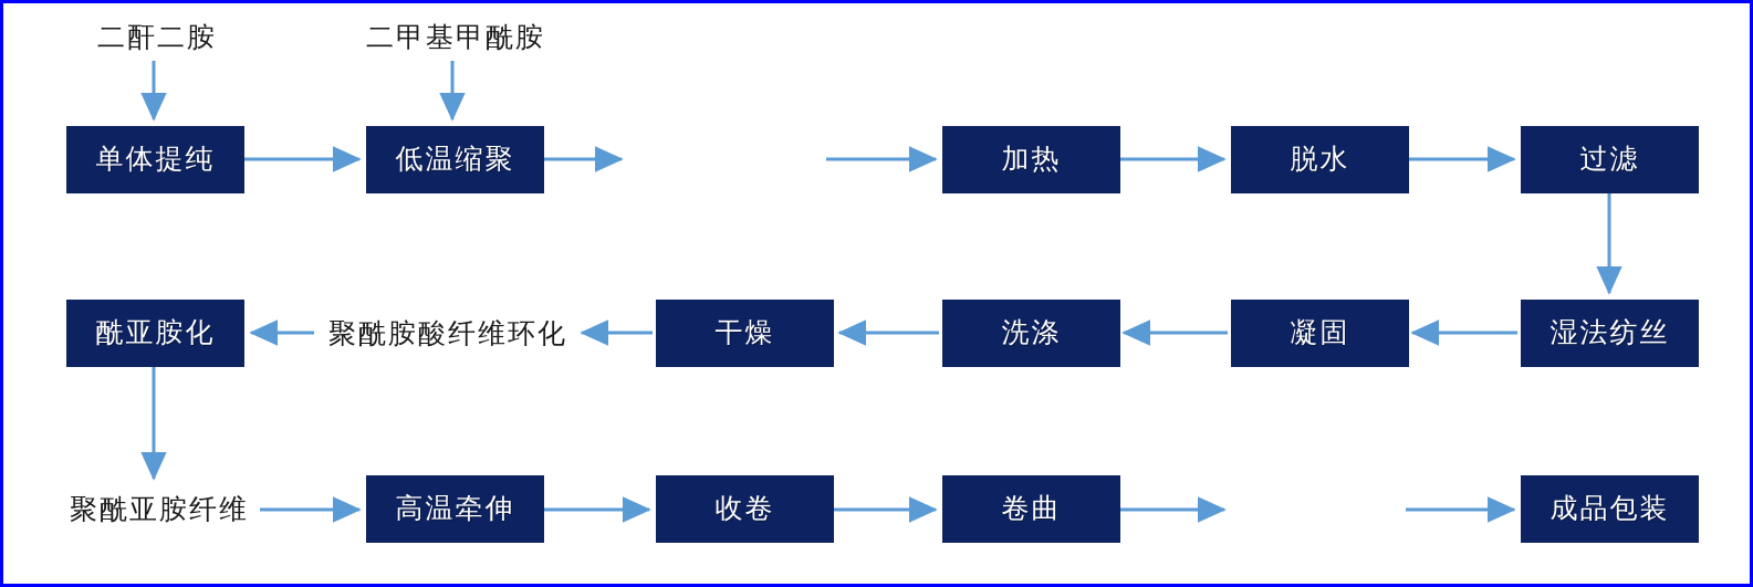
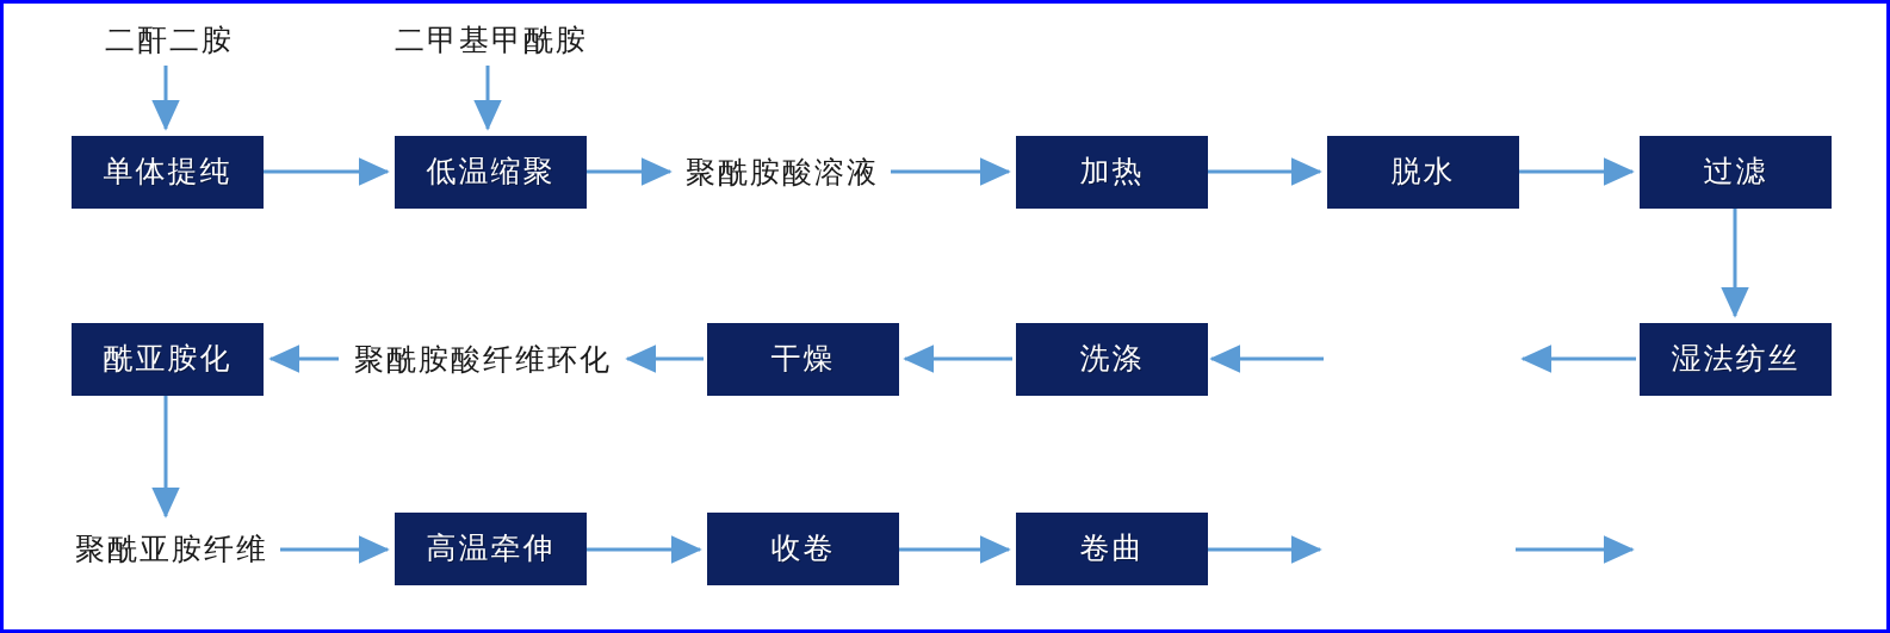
  二酐二胺
  二甲基甲酰胺
+ 聚酰胺酸溶液
  聚酰胺酸纤维环化
  聚酰亚胺纤维
  单体提纯
  低温缩聚
  加热
  脱水
  过滤
  酰亚胺化
  干燥
  洗涤
- 凝固
  湿法纺丝
  高温牵伸
  收卷
  卷曲
- 成品包装
